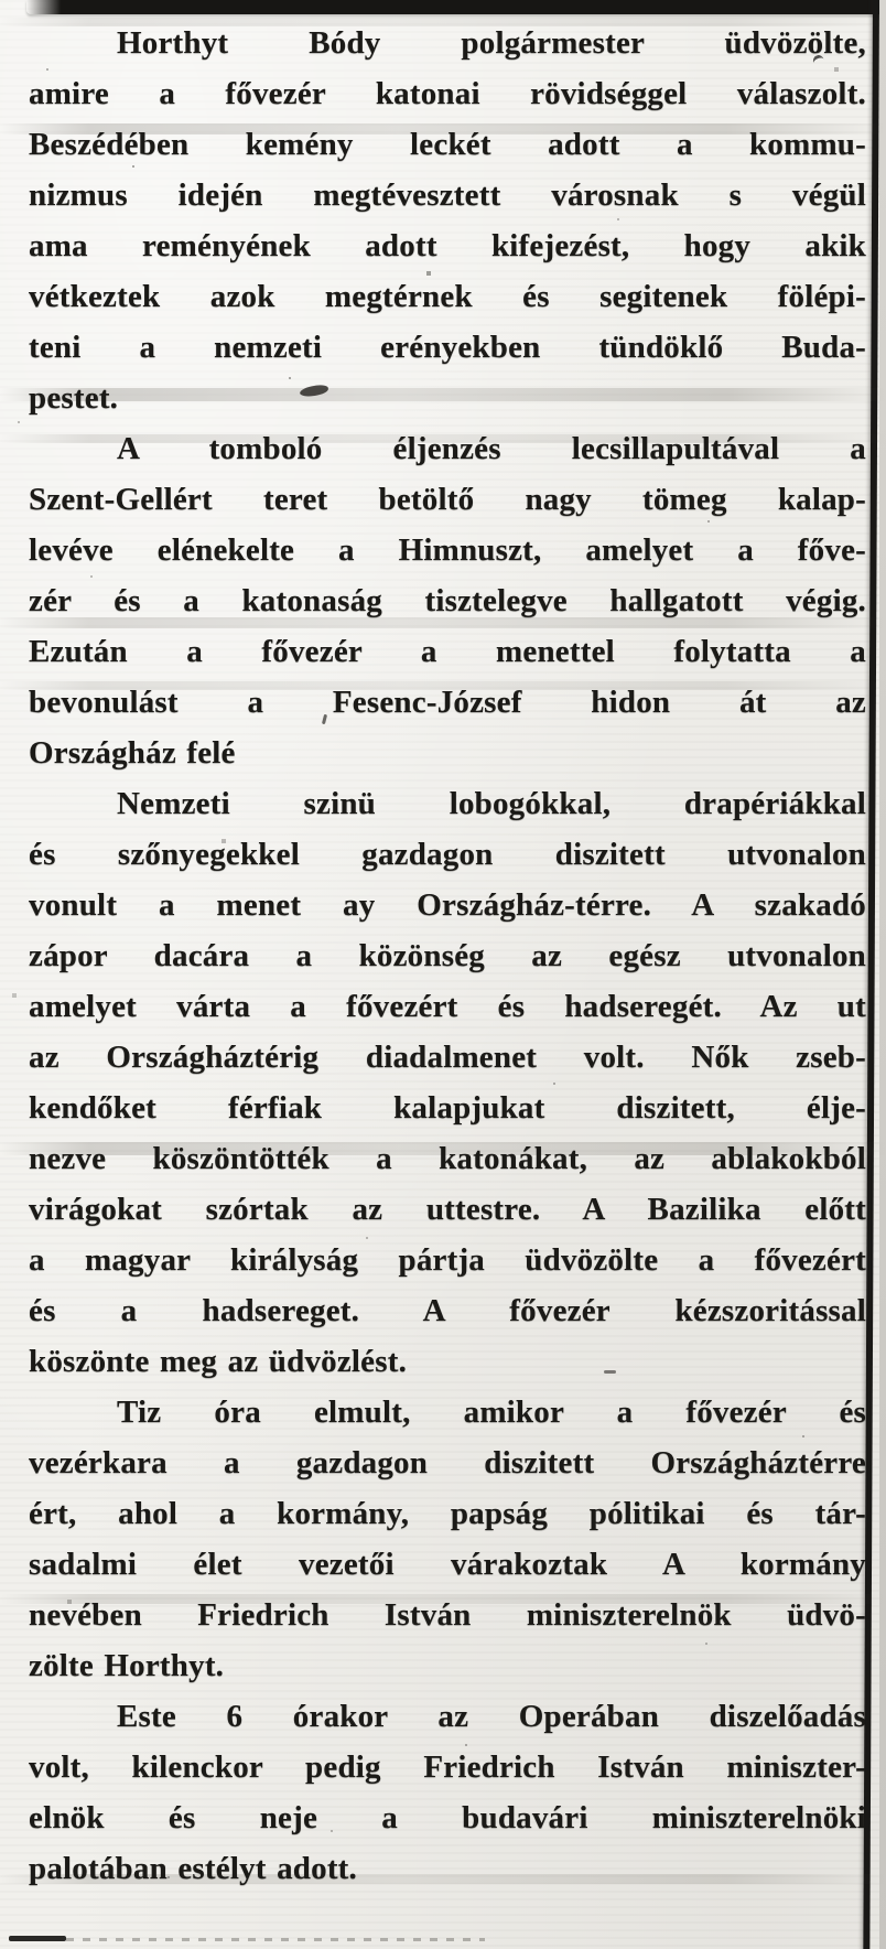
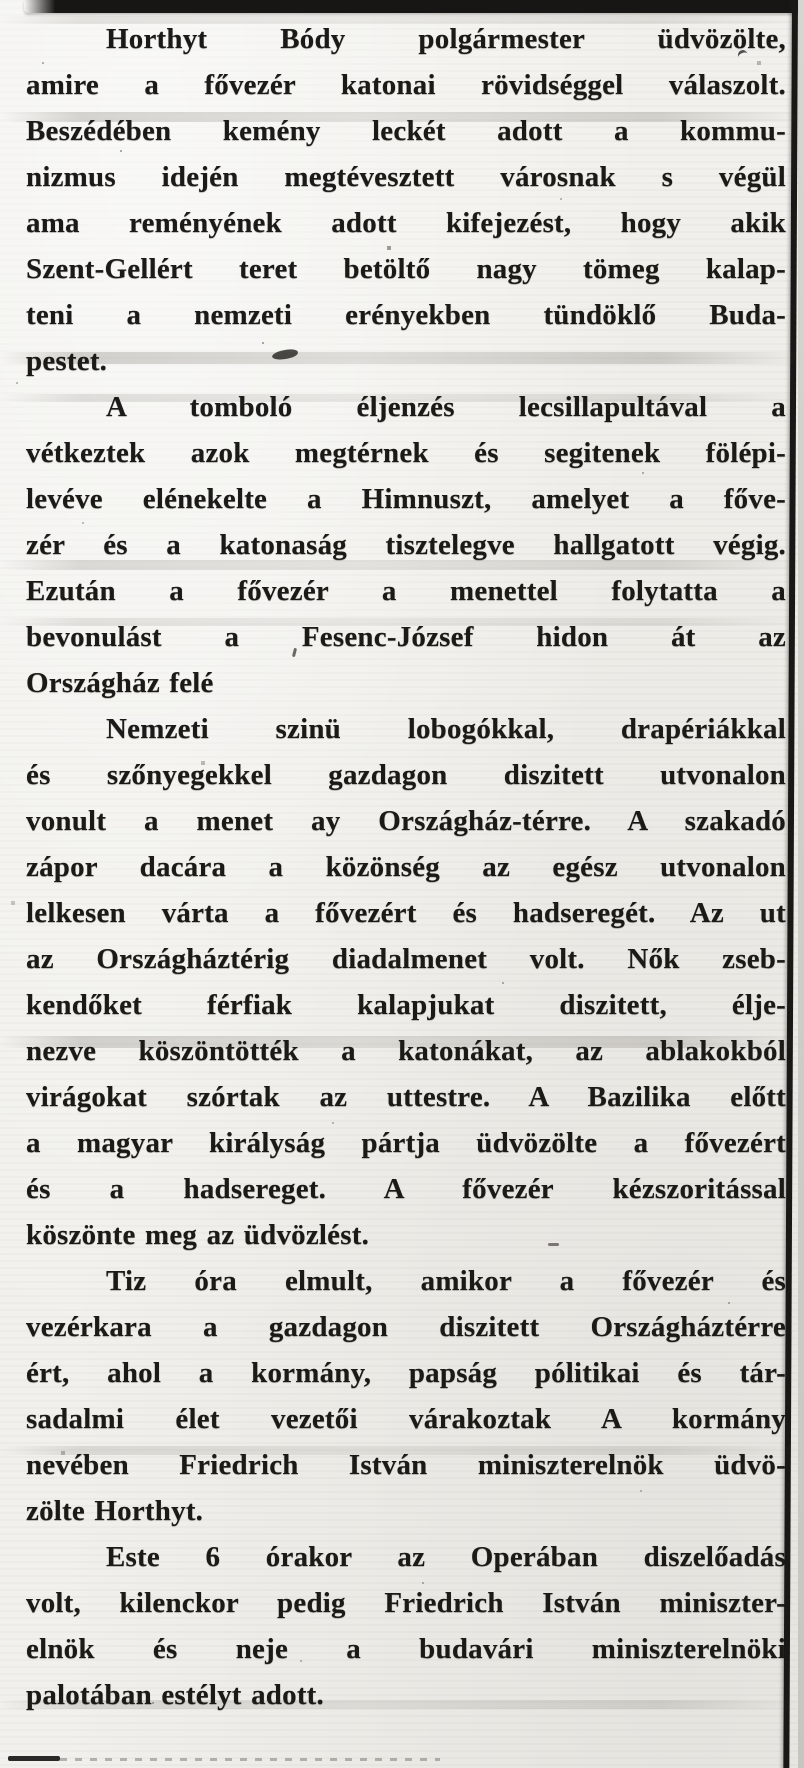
  Horthyt Bódy polgármester üdvözölte,
  amire a fővezér katonai rövidséggel válaszolt.
  Beszédében kemény leckét adott a kommu-
  nizmus idején megtévesztett városnak s végül
  ama reményének adott kifejezést, hogy akik
- vétkeztek azok megtérnek és segitenek fölépi-
+ Szent-Gellért teret betöltő nagy tömeg kalap-
  teni a nemzeti erényekben tündöklő Buda-
  pestet.
  A tomboló éljenzés lecsillapultával a
- Szent-Gellért teret betöltő nagy tömeg kalap-
+ vétkeztek azok megtérnek és segitenek fölépi-
  levéve elénekelte a Himnuszt, amelyet a főve-
  zér és a katonaság tisztelegve hallgatott végig.
  Ezután a fővezér a menettel folytatta a
  bevonulást a Fesenc-József hidon át az
  Országház felé
  Nemzeti szinü lobogókkal, drapériákkal
  és szőnyegekkel gazdagon diszitett utvonalon
  vonult a menet ay Országház-térre. A szakadó
  zápor dacára a közönség az egész utvonalon
- amelyet várta a fővezért és hadseregét. Az ut
+ lelkesen várta a fővezért és hadseregét. Az ut
  az Országháztérig diadalmenet volt. Nők zseb-
  kendőket férfiak kalapjukat diszitett, élje-
  nezve köszöntötték a katonákat, az ablakokból
  virágokat szórtak az uttestre. A Bazilika előtt
  a magyar királyság pártja üdvözölte a fővezért
  és a hadsereget. A fővezér kézszoritással
  köszönte meg az üdvözlést.
  Tiz óra elmult, amikor a fővezér és
  vezérkara a gazdagon diszitett Országháztérre
  ért, ahol a kormány, papság pólitikai és tár-
  sadalmi élet vezetői várakoztak A kormány
  nevében Friedrich István miniszterelnök üdvö-
  zölte Horthyt.
  Este 6 órakor az Operában diszelőadás
  volt, kilenckor pedig Friedrich István miniszter-
  elnök és neje a budavári miniszterelnöki
  palotában estélyt adott.
